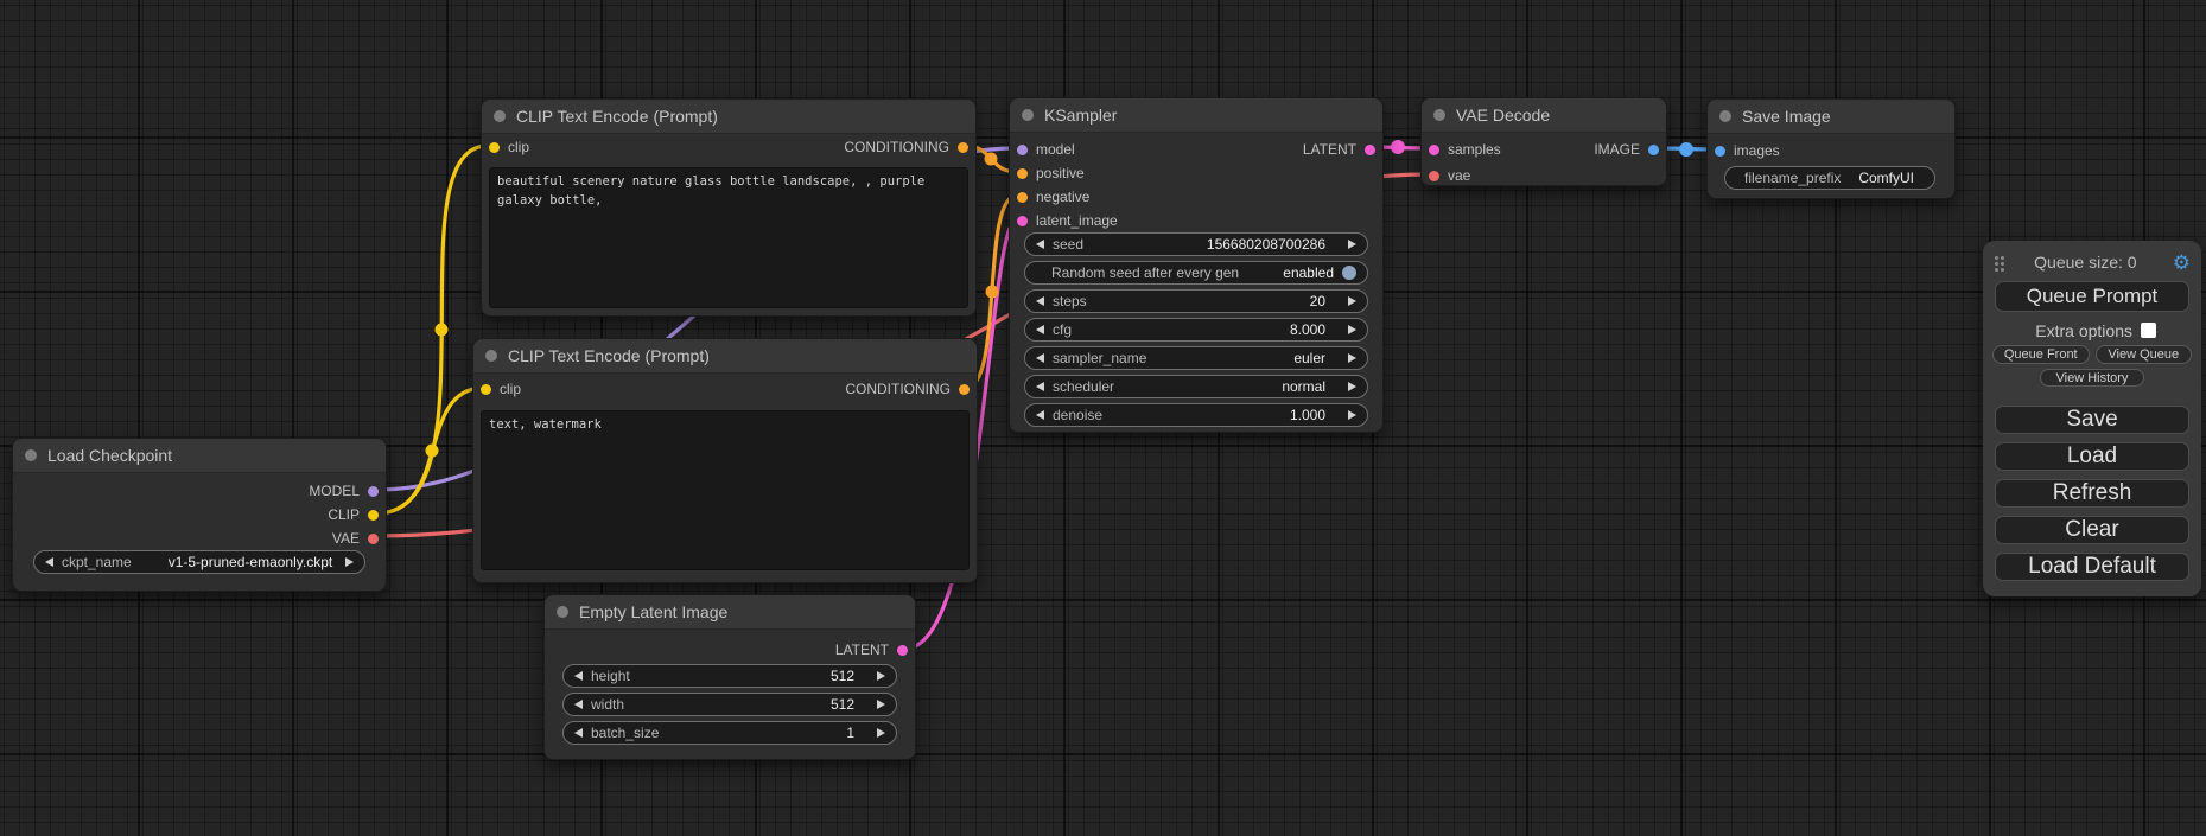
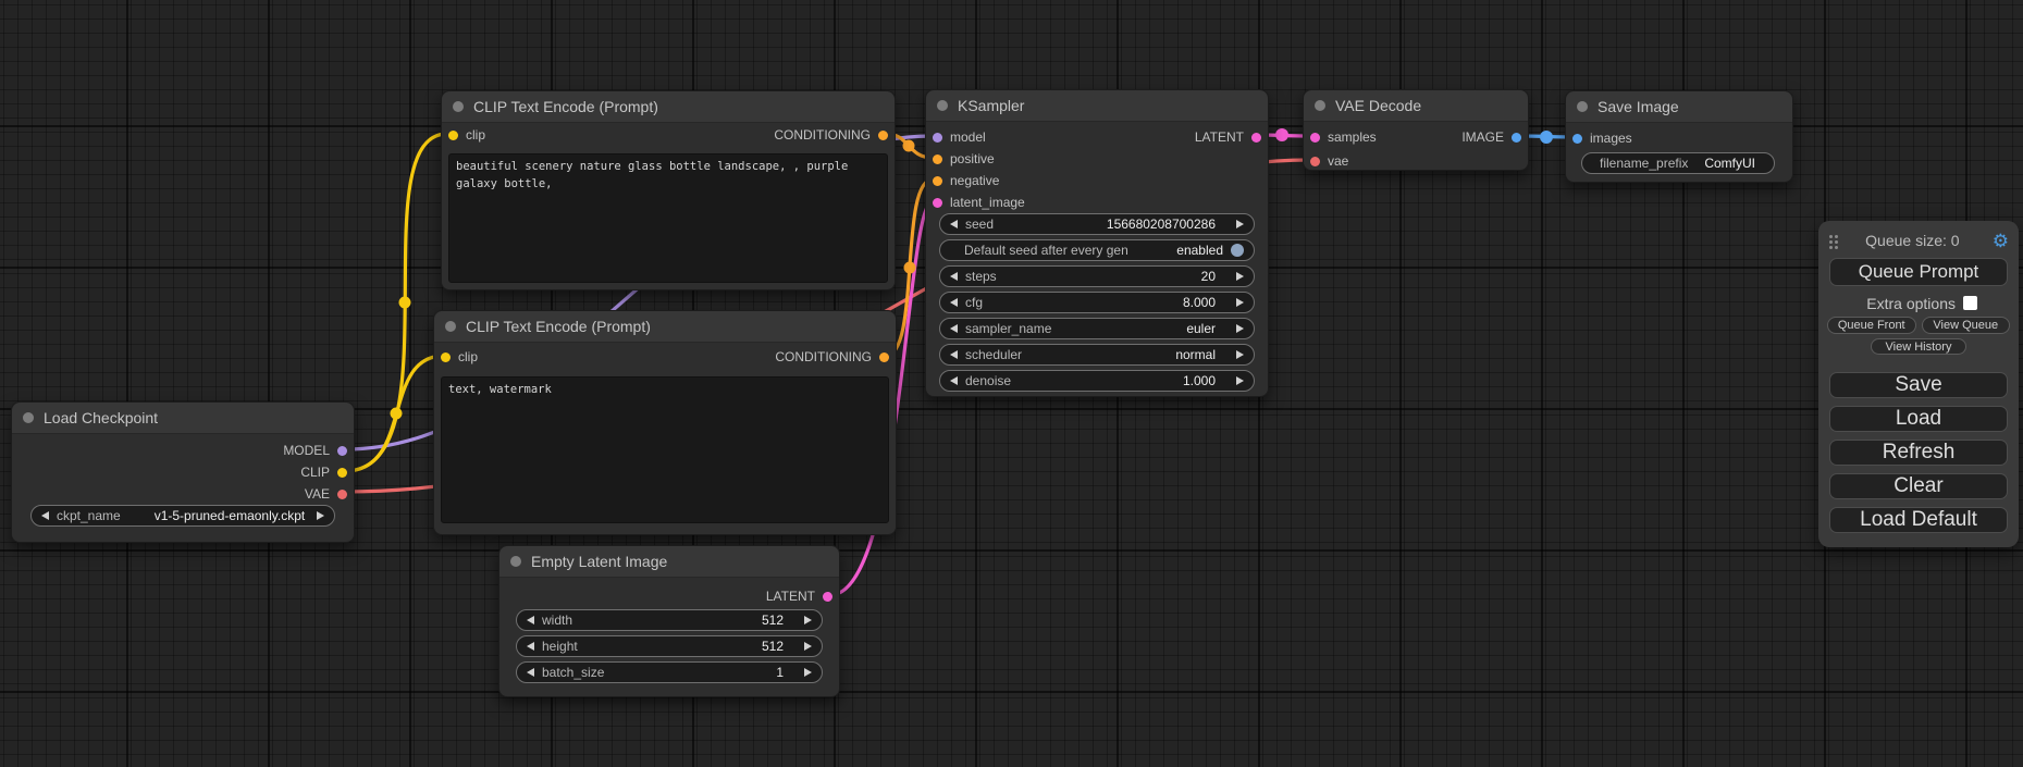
  Load Checkpoint
  MODEL
  CLIP
  VAE
  ckpt_name
  v1-5-pruned-emaonly.ckpt
  CLIP Text Encode (Prompt)
  clip
  CONDITIONING
  beautiful scenery nature glass bottle landscape, , purple galaxy bottle,
  CLIP Text Encode (Prompt)
  clip
  CONDITIONING
  text, watermark
  KSampler
  model
  LATENT
  positive
  negative
  latent_image
  seed
  156680208700286
- Random seed after every gen
+ Default seed after every gen
  enabled
  steps
  20
  cfg
  8.000
  sampler_name
  euler
  scheduler
  normal
  denoise
  1.000
  VAE Decode
  samples
  IMAGE
  vae
  Save Image
  images
  filename_prefix
  ComfyUI
  Empty Latent Image
  LATENT
- height
+ width
  512
- width
+ height
  512
  batch_size
  1
  Queue size: 0
  ⚙
  Queue Prompt
  Extra options
  Queue Front
  View Queue
  View History
  Save
  Load
  Refresh
  Clear
  Load Default
